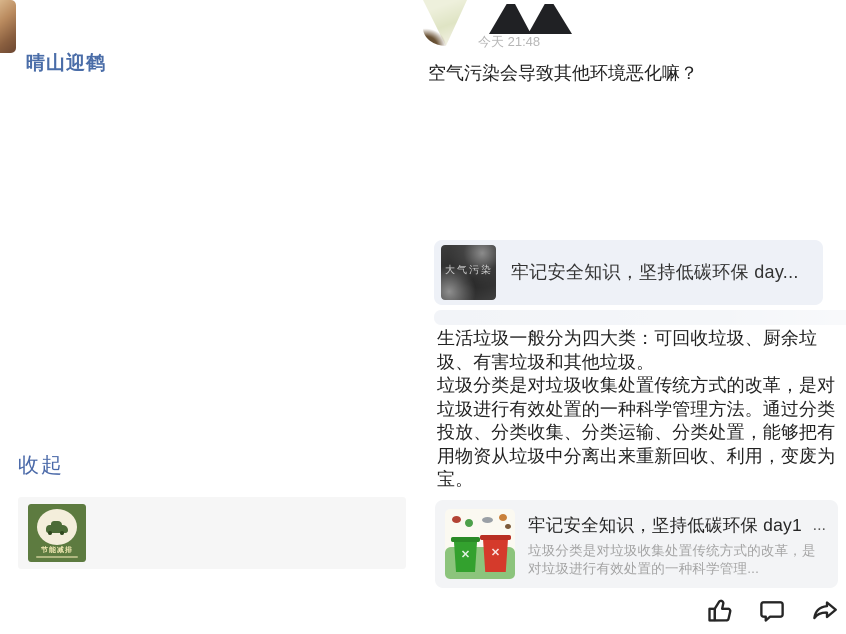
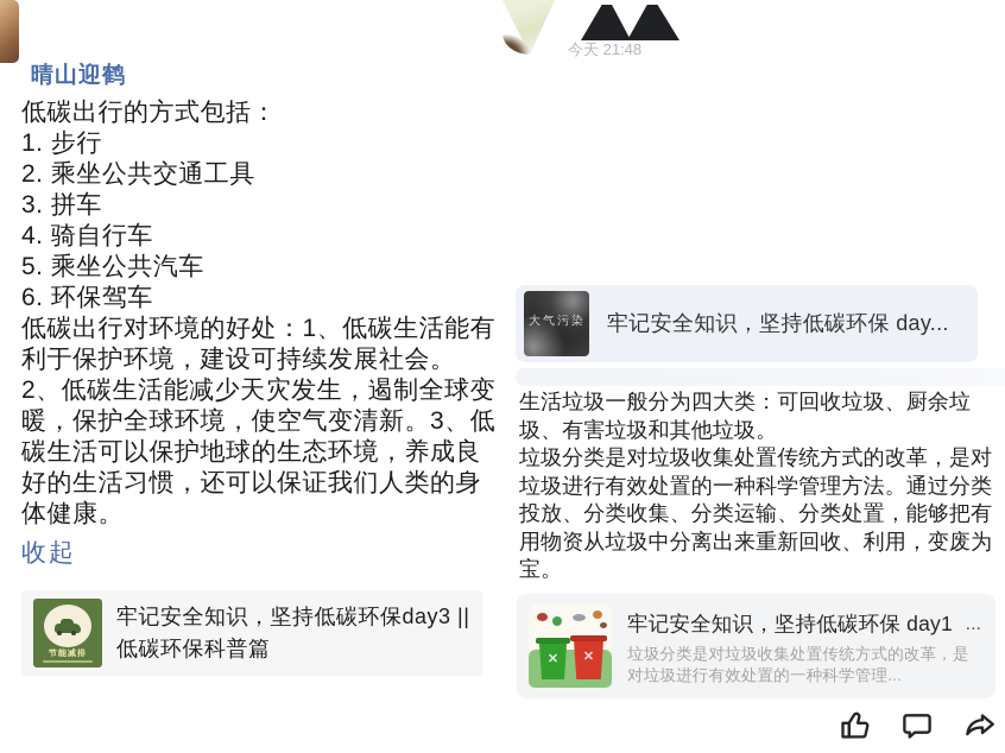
  晴山迎鹤
+ 低碳出行的方式包括：
+ 1. 步行
+ 2. 乘坐公共交通工具
+ 3. 拼车
+ 4. 骑自行车
+ 5. 乘坐公共汽车
+ 6. 环保驾车
+ 低碳出行对环境的好处：1、低碳生活能有利于保护环境，建设可持续发展社会。
+ 2、低碳生活能减少天灾发生，遏制全球变暖，保护全球环境，使空气变清新。3、低碳生活可以保护地球的生态环境，养成良好的生活习惯，还可以保证我们人类的身体健康。
  收起
+ 牢记安全知识，坚持低碳环保day3 || 低碳环保科普篇
  今天 21:48
- 空气污染会导致其他环境恶化嘛？
  大气污染
  牢记安全知识，坚持低碳环保 day...
  生活垃圾一般分为四大类：可回收垃圾、厨余垃圾、有害垃圾和其他垃圾。
  垃圾分类是对垃圾收集处置传统方式的改革，是对垃圾进行有效处置的一种科学管理方法。通过分类投放、分类收集、分类运输、分类处置，能够把有用物资从垃圾中分离出来重新回收、利用，变废为宝。
  ✕
  ✕
  牢记安全知识，坚持低碳环保 day1
  ...
  垃圾分类是对垃圾收集处置传统方式的改革，是对垃圾进行有效处置的一种科学管理...
